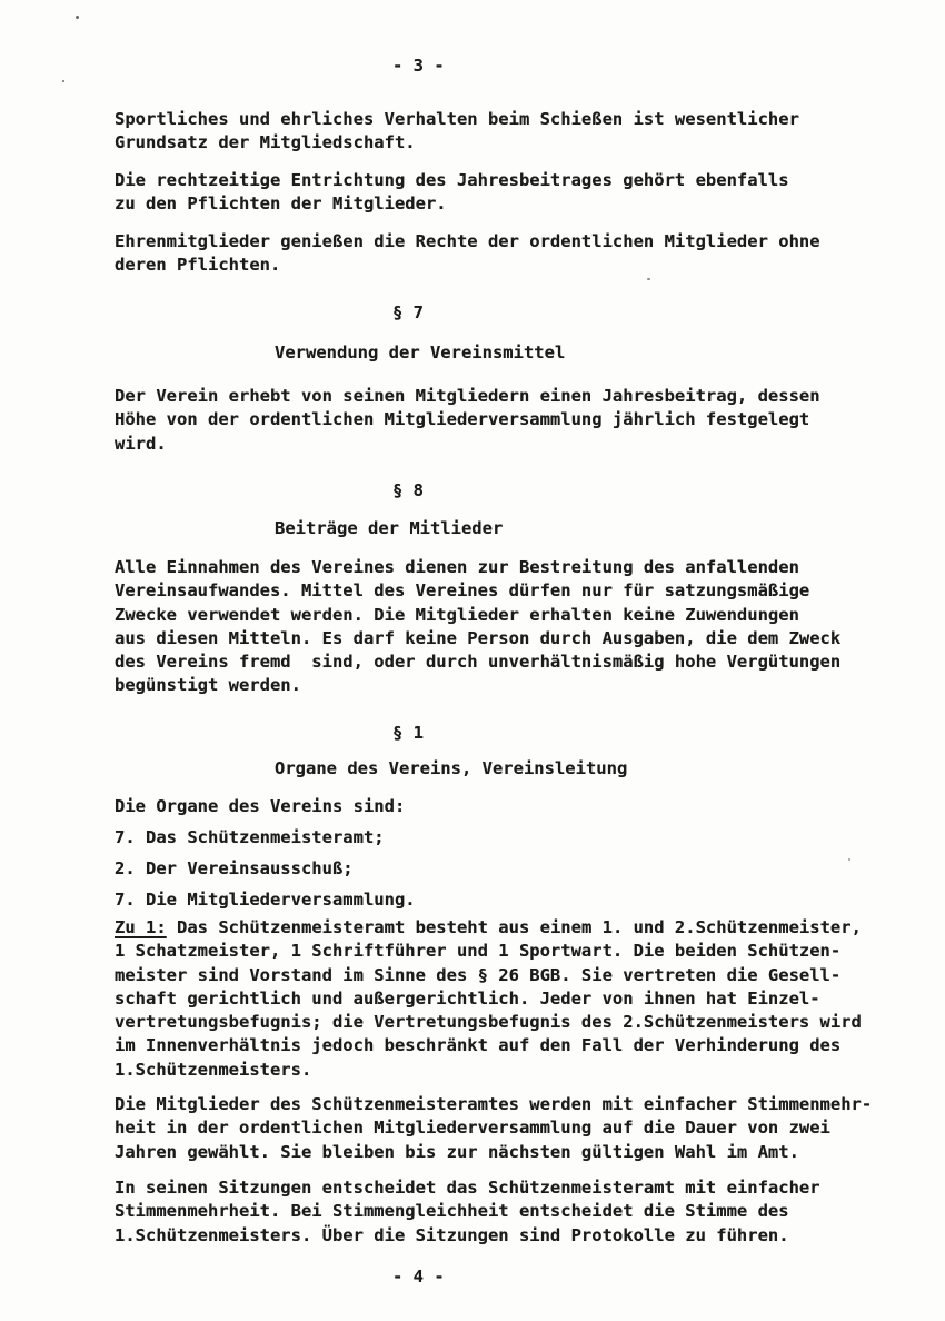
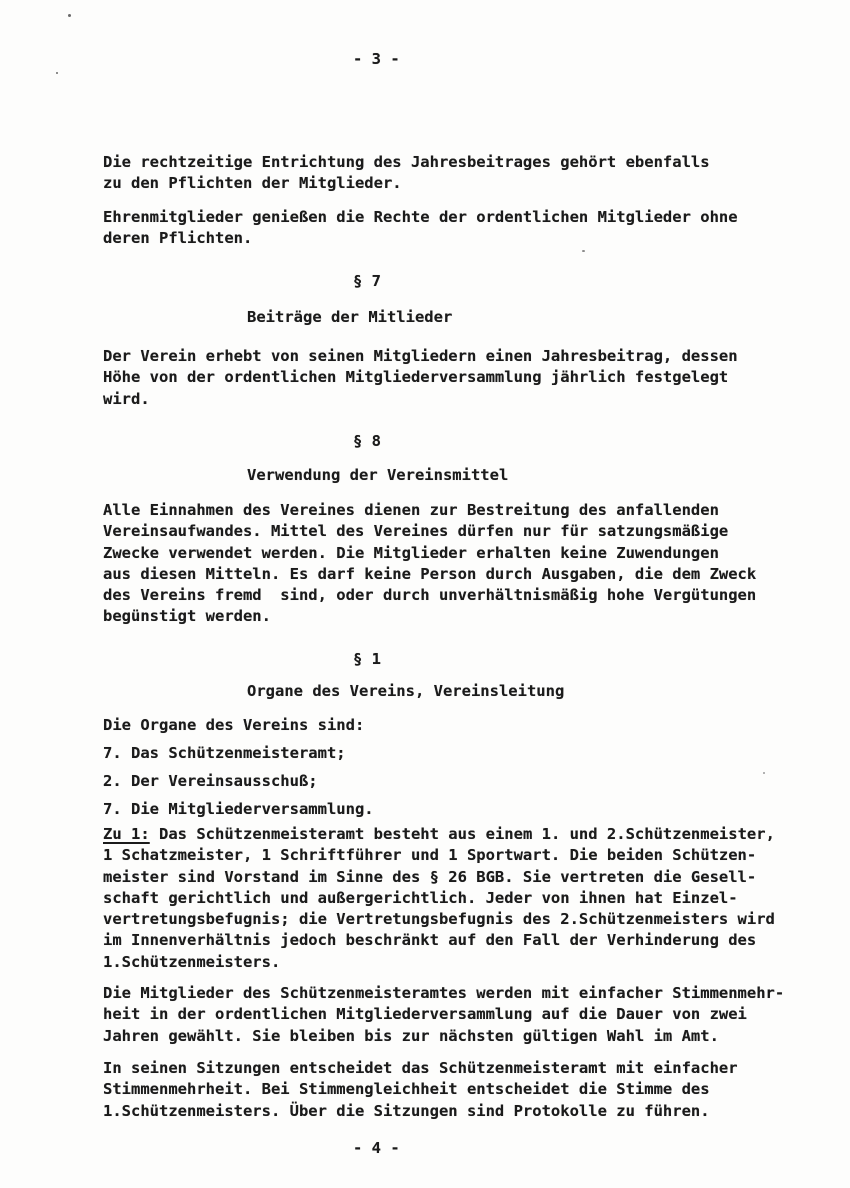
  - 3 -
- Sportliches und ehrliches Verhalten beim Schießen ist wesentlicher
- Grundsatz der Mitgliedschaft.
  Die rechtzeitige Entrichtung des Jahresbeitrages gehört ebenfalls
  zu den Pflichten der Mitglieder.
  Ehrenmitglieder genießen die Rechte der ordentlichen Mitglieder ohne
  deren Pflichten.
  § 7
- Verwendung der Vereinsmittel
+ Beiträge der Mitlieder
  Der Verein erhebt von seinen Mitgliedern einen Jahresbeitrag, dessen
  Höhe von der ordentlichen Mitgliederversammlung jährlich festgelegt
  wird.
  § 8
- Beiträge der Mitlieder
+ Verwendung der Vereinsmittel
  Alle Einnahmen des Vereines dienen zur Bestreitung des anfallenden
  Vereinsaufwandes. Mittel des Vereines dürfen nur für satzungsmäßige
  Zwecke verwendet werden. Die Mitglieder erhalten keine Zuwendungen
  aus diesen Mitteln. Es darf keine Person durch Ausgaben, die dem Zweck
  des Vereins fremd sind, oder durch unverhältnismäßig hohe Vergütungen
  begünstigt werden.
  § 1
  Organe des Vereins, Vereinsleitung
  Die Organe des Vereins sind:
  7. Das Schützenmeisteramt;
  2. Der Vereinsausschuß;
  7. Die Mitgliederversammlung.
  Zu 1: Das Schützenmeisteramt besteht aus einem 1. und 2.Schützenmeister,
  1 Schatzmeister, 1 Schriftführer und 1 Sportwart. Die beiden Schützen-
  meister sind Vorstand im Sinne des § 26 BGB. Sie vertreten die Gesell-
  schaft gerichtlich und außergerichtlich. Jeder von ihnen hat Einzel-
  vertretungsbefugnis; die Vertretungsbefugnis des 2.Schützenmeisters wird
  im Innenverhältnis jedoch beschränkt auf den Fall der Verhinderung des
  1.Schützenmeisters.
  Die Mitglieder des Schützenmeisteramtes werden mit einfacher Stimmenmehr-
  heit in der ordentlichen Mitgliederversammlung auf die Dauer von zwei
  Jahren gewählt. Sie bleiben bis zur nächsten gültigen Wahl im Amt.
  In seinen Sitzungen entscheidet das Schützenmeisteramt mit einfacher
  Stimmenmehrheit. Bei Stimmengleichheit entscheidet die Stimme des
  1.Schützenmeisters. Über die Sitzungen sind Protokolle zu führen.
  - 4 -
